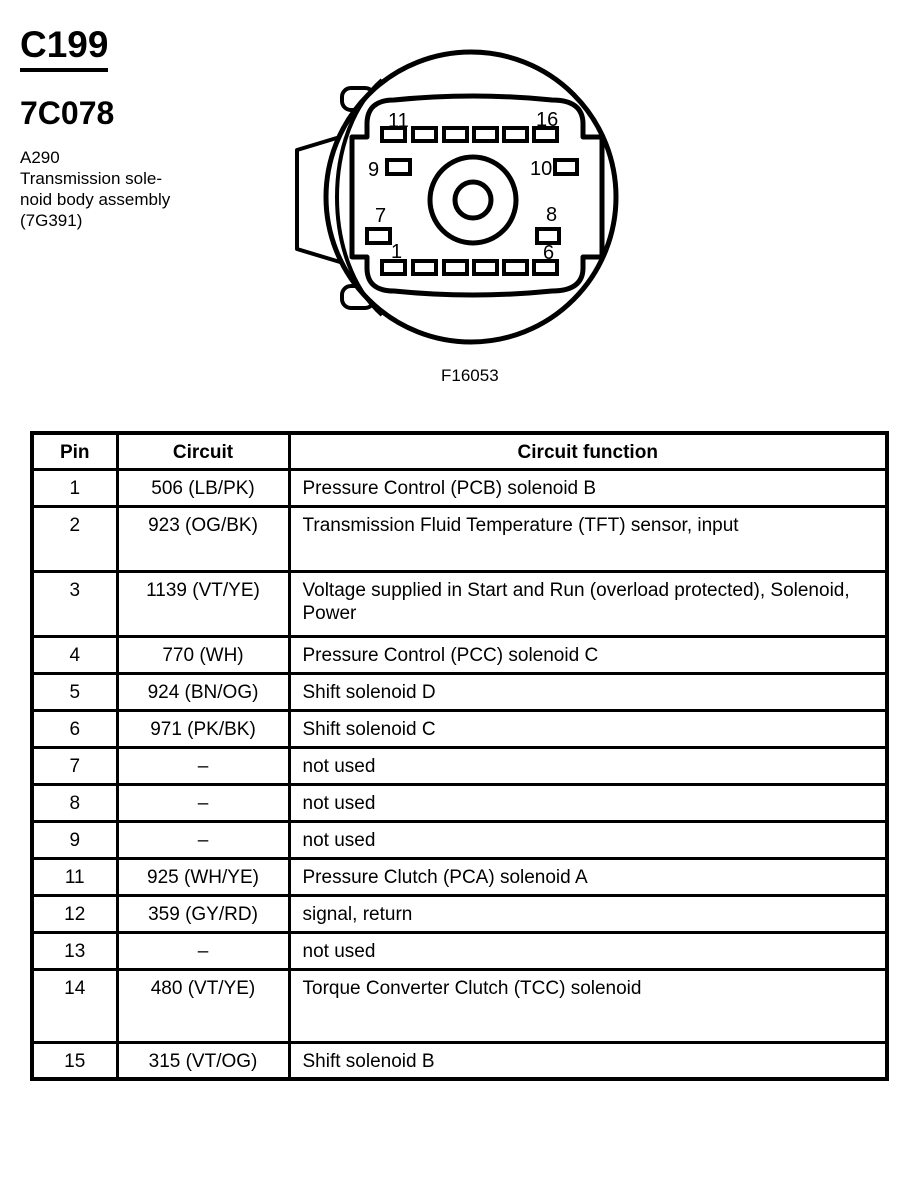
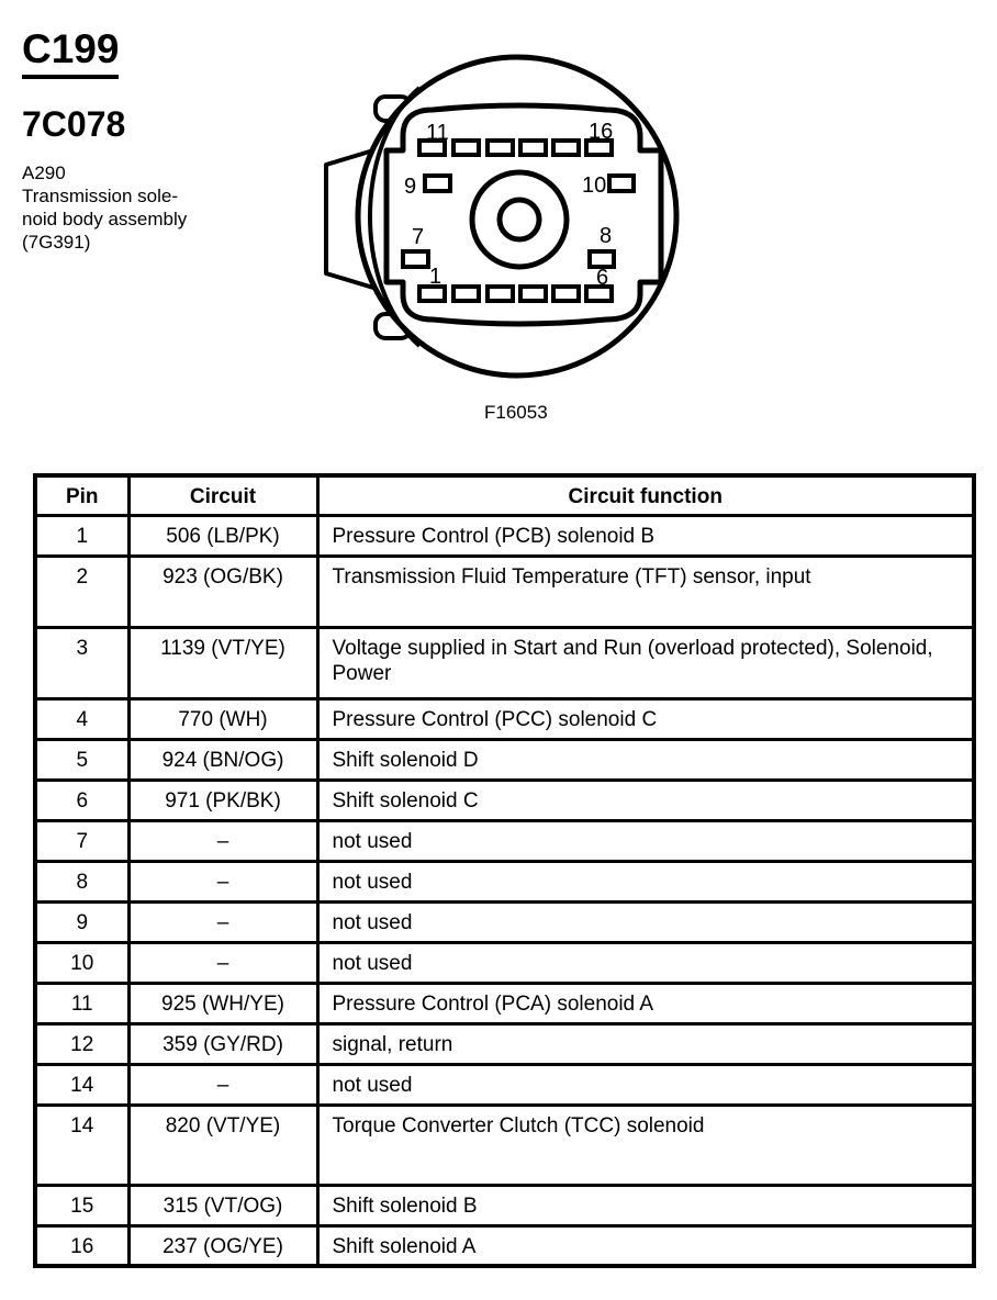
  C199
  7C078
  A290
  Transmission sole-
  noid body assembly
  (7G391)
  11
  16
  9
  10
  7
  8
  1
  6
  F16053
  Pin	Circuit	Circuit function
  1	506 (LB/PK)	Pressure Control (PCB) solenoid B
  2	923 (OG/BK)	Transmission Fluid Temperature (TFT) sensor, input
  3	1139 (VT/YE)	Voltage supplied in Start and Run (overload protected), Solenoid, Power
  4	770 (WH)	Pressure Control (PCC) solenoid C
  5	924 (BN/OG)	Shift solenoid D
  6	971 (PK/BK)	Shift solenoid C
  7	–	not used
  8	–	not used
  9	–	not used
+ 10	–	not used
- 11	925 (WH/YE)	Pressure Clutch (PCA) solenoid A
+ 11	925 (WH/YE)	Pressure Control (PCA) solenoid A
  12	359 (GY/RD)	signal, return
- 13	–	not used
+ 14	–	not used
- 14	480 (VT/YE)	Torque Converter Clutch (TCC) solenoid
+ 14	820 (VT/YE)	Torque Converter Clutch (TCC) solenoid
  15	315 (VT/OG)	Shift solenoid B
+ 16	237 (OG/YE)	Shift solenoid A
